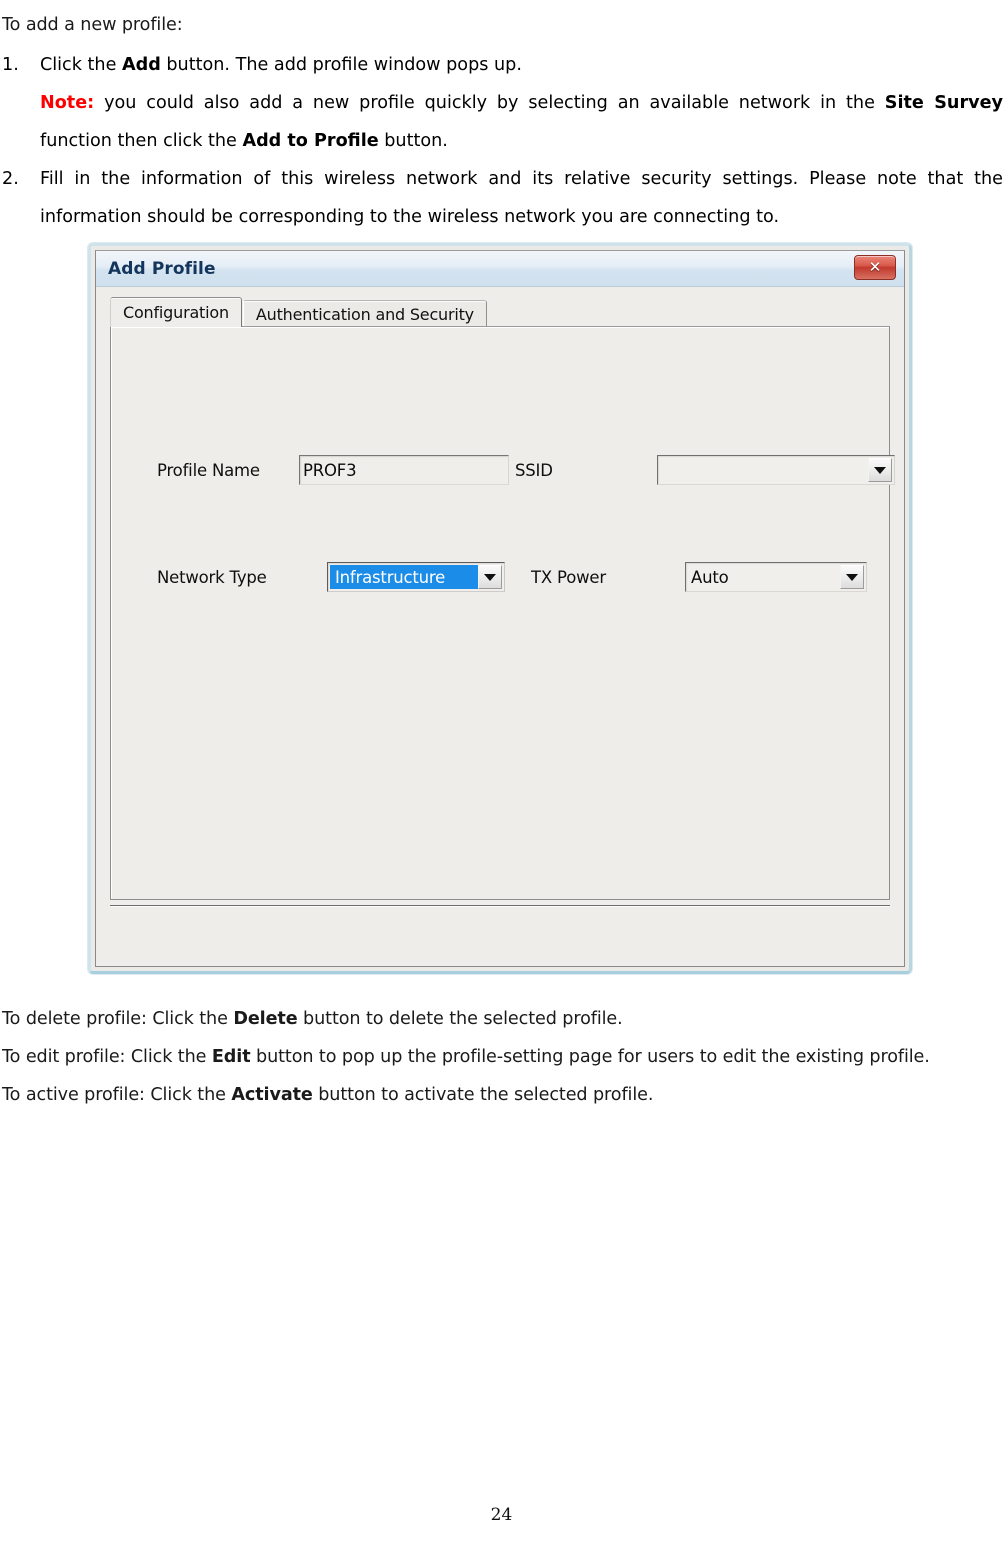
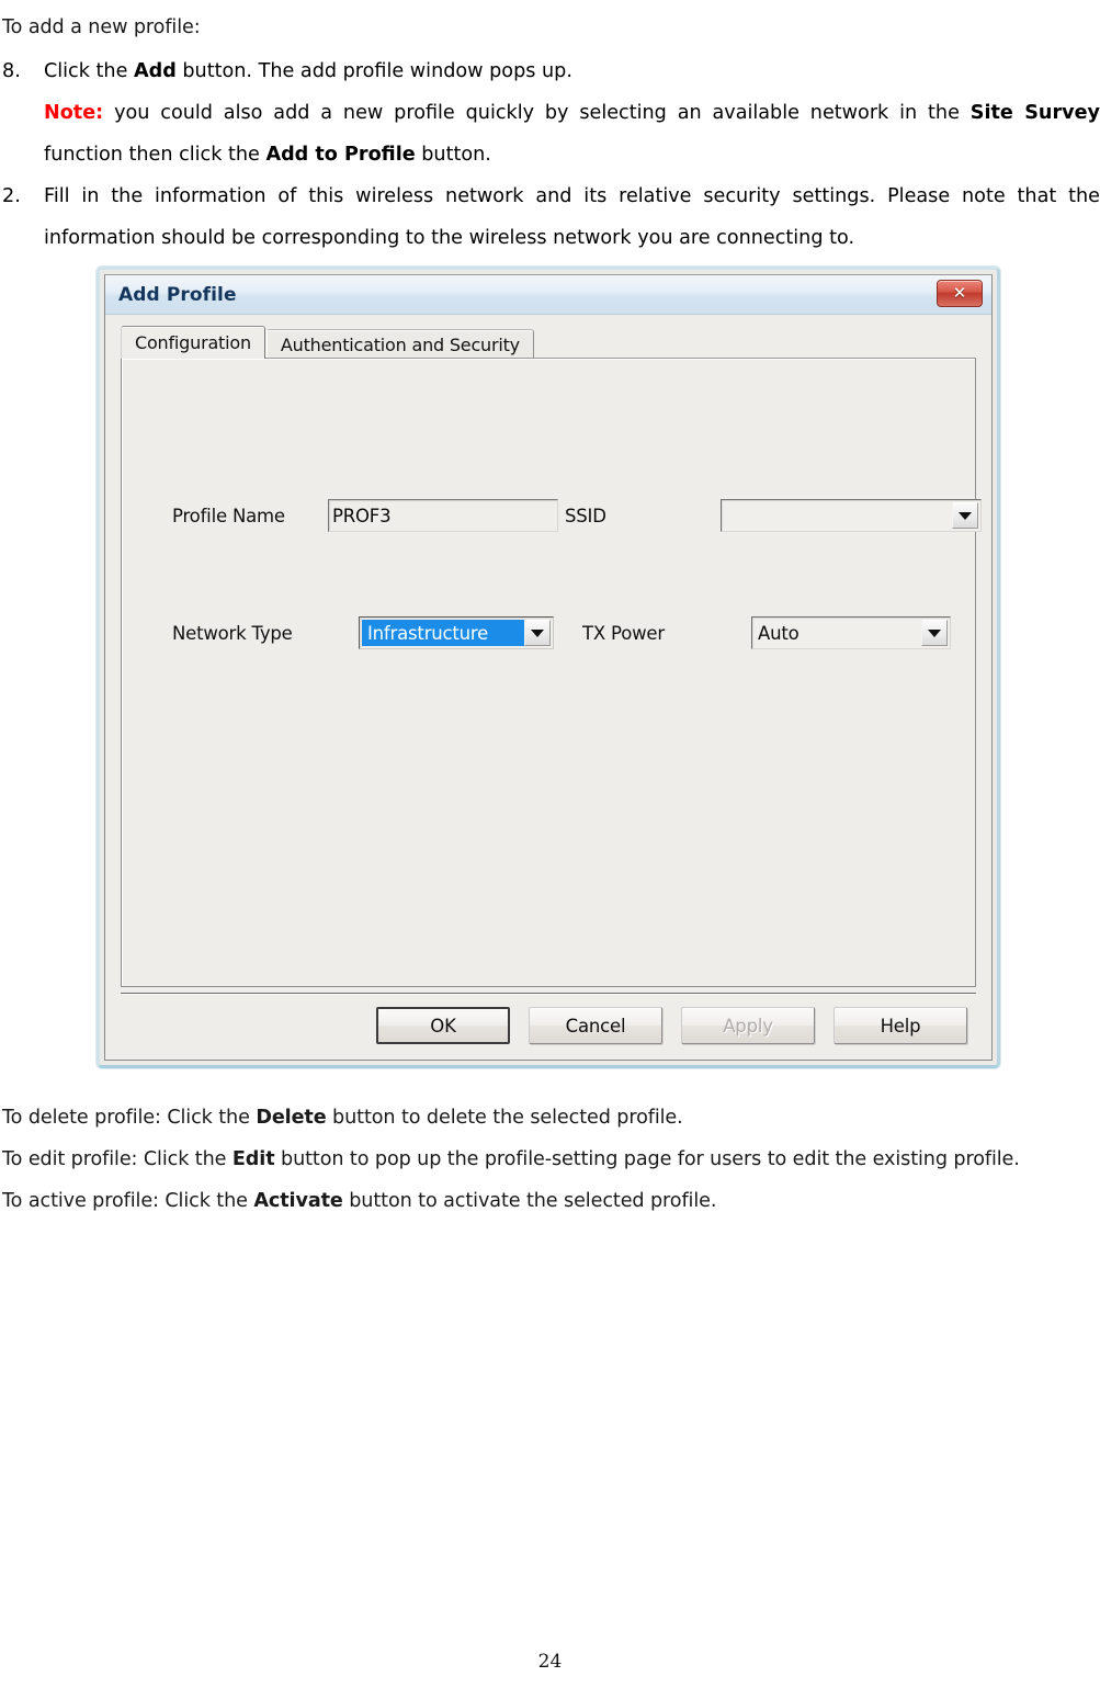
  To add a new profile:
- 1.
+ 8.
  Click the Add button. The add profile window pops up.
  Note: you could also add a new profile quickly by selecting an available network in the Site Survey function then click the Add to Profile button.
  2.
  Fill in the information of this wireless network and its relative security settings. Please note that the information should be corresponding to the wireless network you are connecting to.
  Add Profile
  ✕
  Configuration
  Authentication and Security
  Profile Name
  PROF3
  SSID
  Network Type
  Infrastructure
  TX Power
  Auto
+ OK
+ Cancel
+ Apply
+ Help
  To delete profile: Click the Delete button to delete the selected profile.
  To edit profile: Click the Edit button to pop up the profile-setting page for users to edit the existing profile.
  To active profile: Click the Activate button to activate the selected profile.
  24
